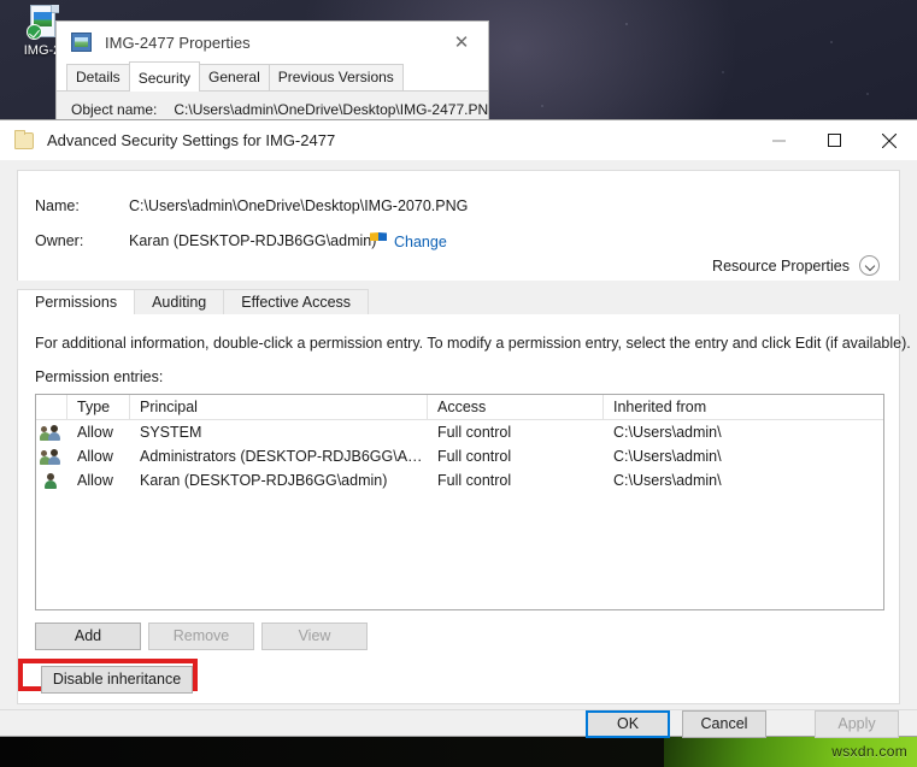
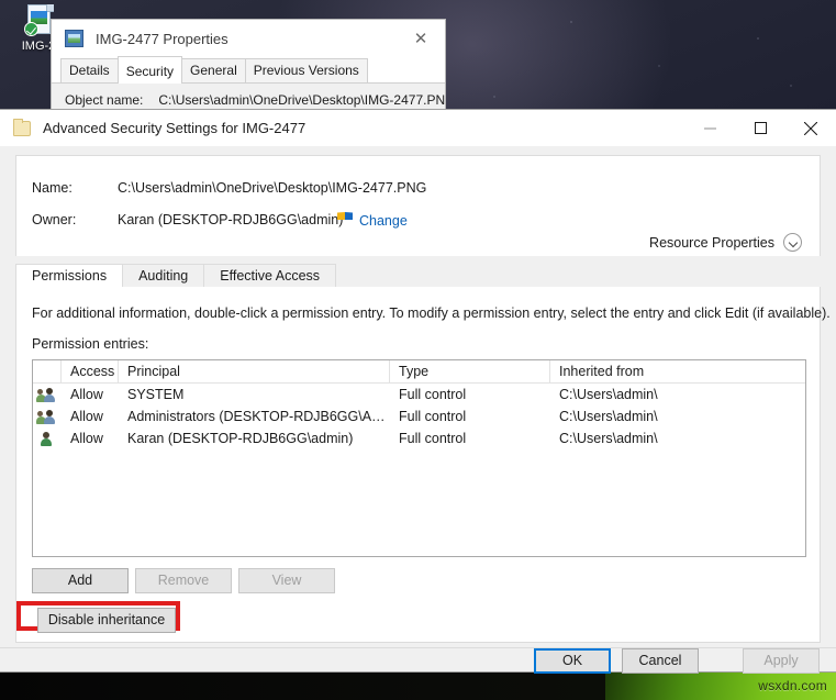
  wsxdn.com
  IMG-
  IMG-2477 Properties
  ✕
  Details
  Security
  General
  Previous Versions
  Object name: C:\Users\admin\OneDrive\Desktop\IMG-2477.PN
  Advanced Security Settings for IMG-2477
  Name:
- C:\Users\admin\OneDrive\Desktop\IMG-2070.PNG
+ C:\Users\admin\OneDrive\Desktop\IMG-2477.PNG
  Owner:
  Karan (DESKTOP-RDJB6GG\admin)
  Change
  Resource Properties
  Permissions
  Auditing
  Effective Access
  For additional information, double-click a permission entry. To modify a permission entry, select the entry and click Edit (if available).
  Permission entries:
- Type
+ Access
  Principal
- Access
+ Type
  Inherited from
  Allow
  SYSTEM
  Full control
  C:\Users\admin\
  Allow
  Administrators (DESKTOP-RDJB6GG\Adm
  Full control
  C:\Users\admin\
  Allow
  Karan (DESKTOP-RDJB6GG\admin)
  Full control
  C:\Users\admin\
  Add
  Remove
  View
  Disable inheritance
  OK
  Cancel
  Apply
